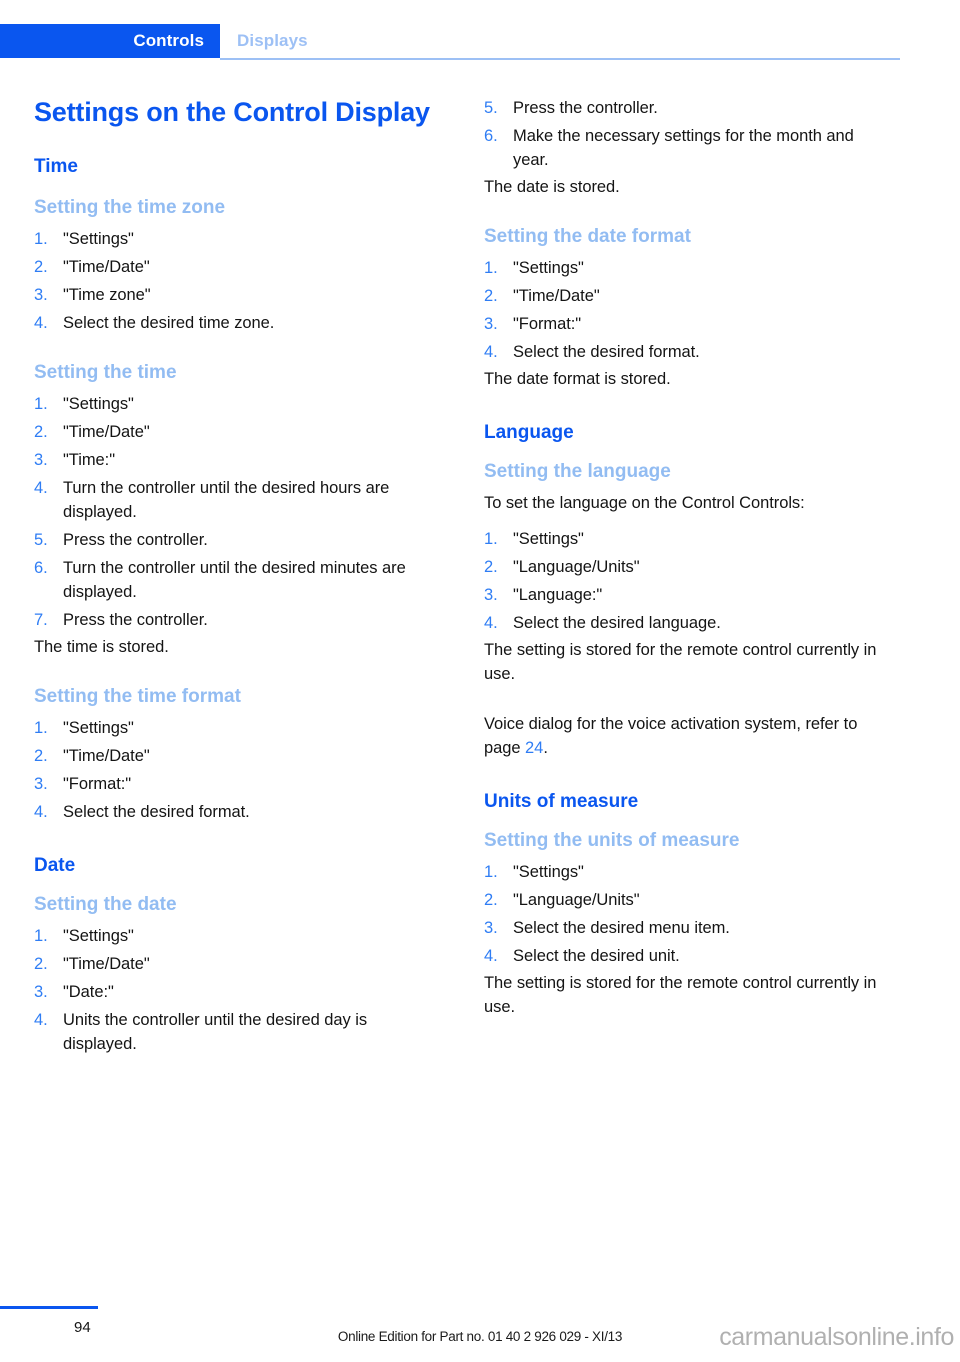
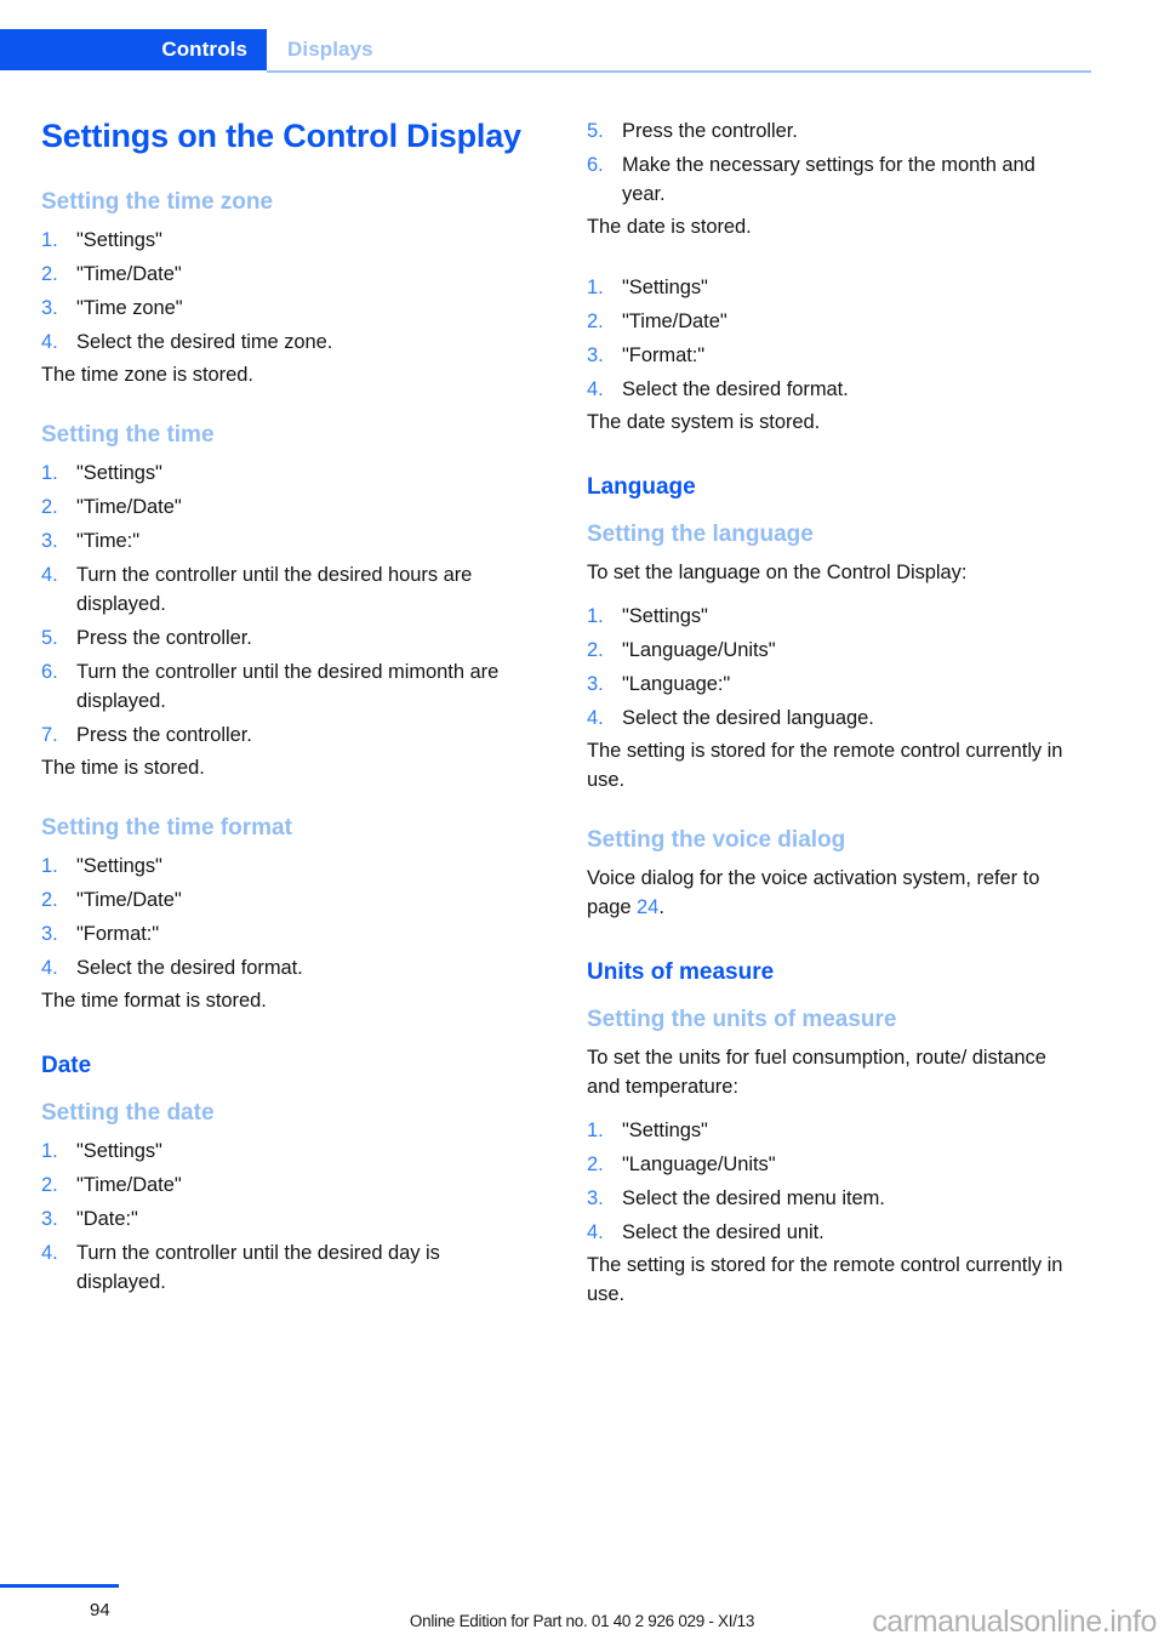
  Controls
  Displays
  Settings on the Control Display
- Time
  Setting the time zone
  1.
  "Settings"
  2.
  "Time/Date"
  3.
  "Time zone"
  4.
  Select the desired time zone.
+ The time zone is stored.
  Setting the time
  1.
  "Settings"
  2.
  "Time/Date"
  3.
  "Time:"
  4.
  Turn the controller until the desired hours are displayed.
  5.
  Press the controller.
  6.
- Turn the controller until the desired mi­nutes are displayed.
+ Turn the controller until the desired mi­month are displayed.
  7.
  Press the controller.
  The time is stored.
  Setting the time format
  1.
  "Settings"
  2.
  "Time/Date"
  3.
  "Format:"
  4.
  Select the desired format.
+ The time format is stored.
  Date
  Setting the date
  1.
  "Settings"
  2.
  "Time/Date"
  3.
  "Date:"
  4.
- Units the controller until the desired day is displayed.
+ Turn the controller until the desired day is displayed.
  5.
  Press the controller.
  6.
  Make the necessary settings for the month and year.
  The date is stored.
- Setting the date format
  1.
  "Settings"
  2.
  "Time/Date"
  3.
  "Format:"
  4.
  Select the desired format.
- The date format is stored.
+ The date system is stored.
  Language
  Setting the language
- To set the language on the Control Controls:
+ To set the language on the Control Display:
  1.
  "Settings"
  2.
  "Language/Units"
  3.
  "Language:"
  4.
  Select the desired language.
  The setting is stored for the remote control currently in use.
+ Setting the voice dialog
  Voice dialog for the voice activation system, refer to page 24.
  Units of measure
  Setting the units of measure
+ To set the units for fuel consumption, route/ distance and temperature:
  1.
  "Settings"
  2.
  "Language/Units"
  3.
  Select the desired menu item.
  4.
  Select the desired unit.
  The setting is stored for the remote control currently in use.
  94
  Online Edition for Part no. 01 40 2 926 029 - XI/13
  carmanualsonline.info
